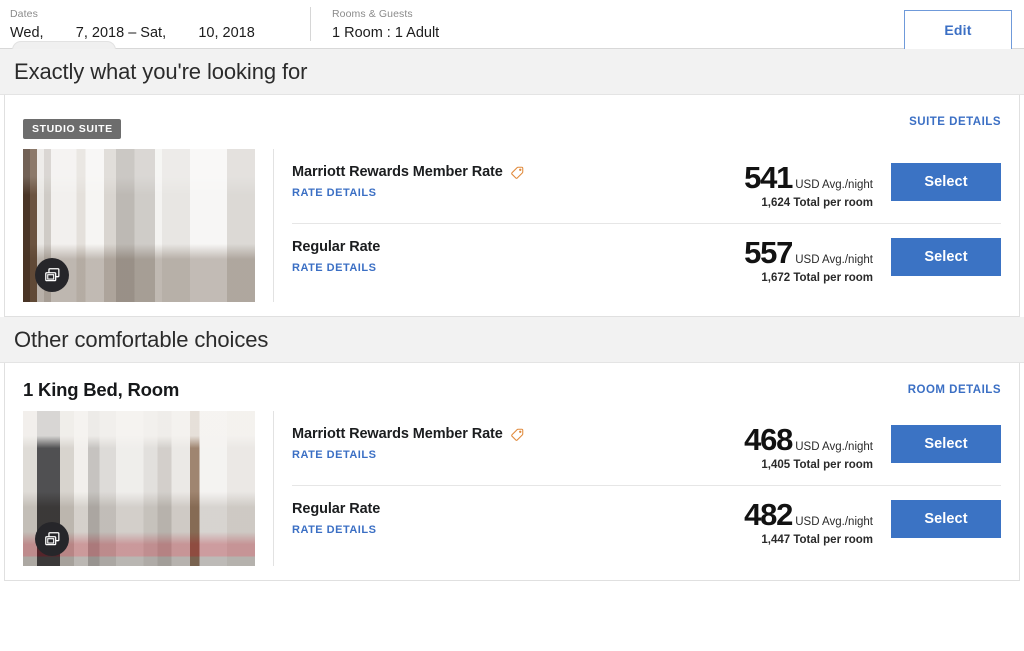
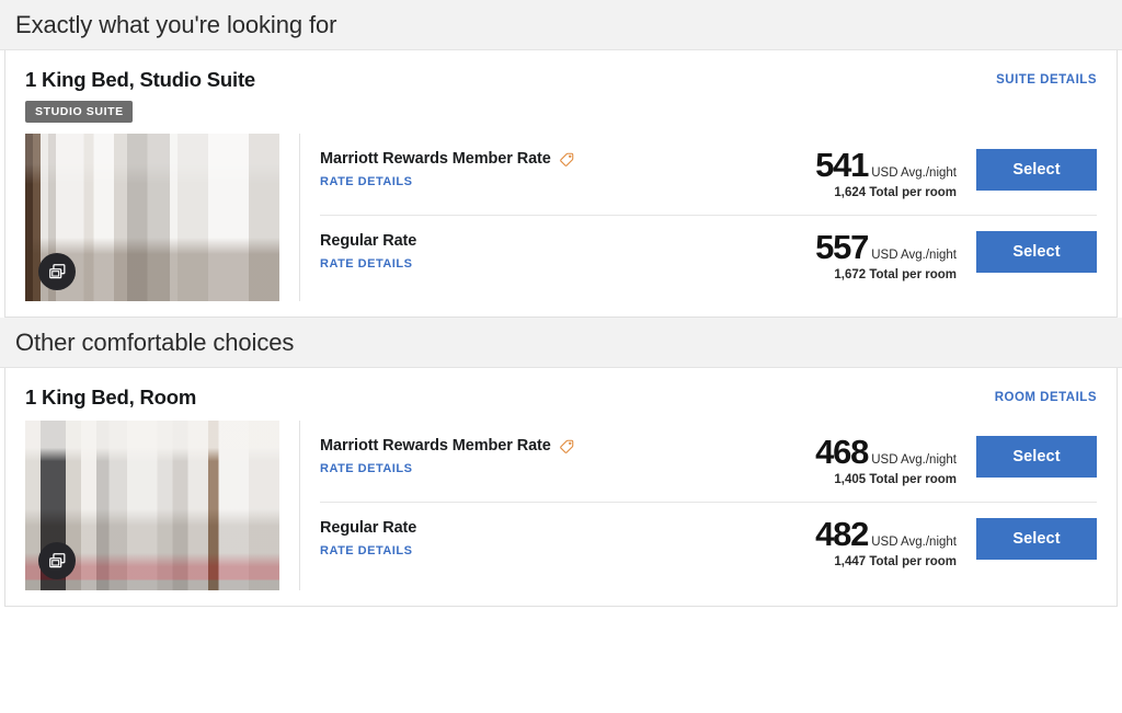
- Dates
- Wed, 7, 2018 – Sat, 10, 2018
- Rooms & Guests
- 1 Room : 1 Adult
- Edit
  Exactly what you're looking for
+ 1 King Bed, Studio Suite
  STUDIO SUITE
  SUITE DETAILS
  Marriott Rewards Member Rate
  RATE DETAILS
  541
  USD Avg./night
  1,624 Total per room
  Select
  Regular Rate
  RATE DETAILS
  557
  USD Avg./night
  1,672 Total per room
  Select
  Other comfortable choices
  1 King Bed, Room
  ROOM DETAILS
  Marriott Rewards Member Rate
  RATE DETAILS
  468
  USD Avg./night
  1,405 Total per room
  Select
  Regular Rate
  RATE DETAILS
  482
  USD Avg./night
  1,447 Total per room
  Select
